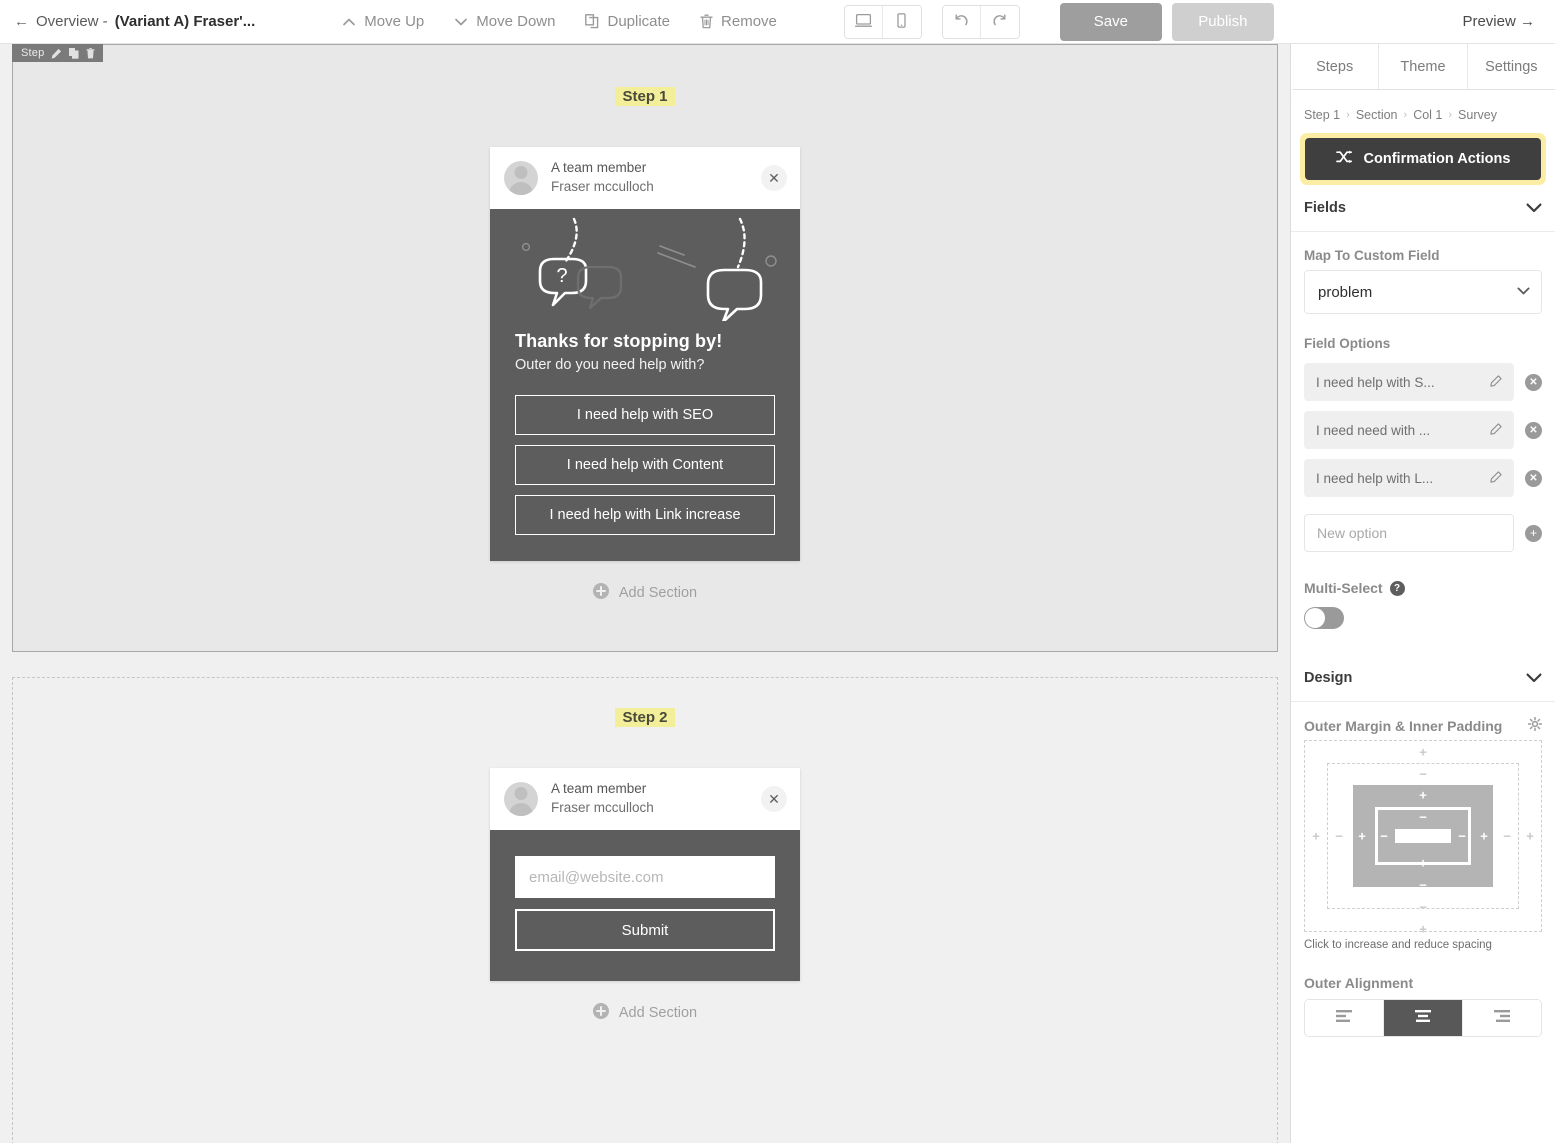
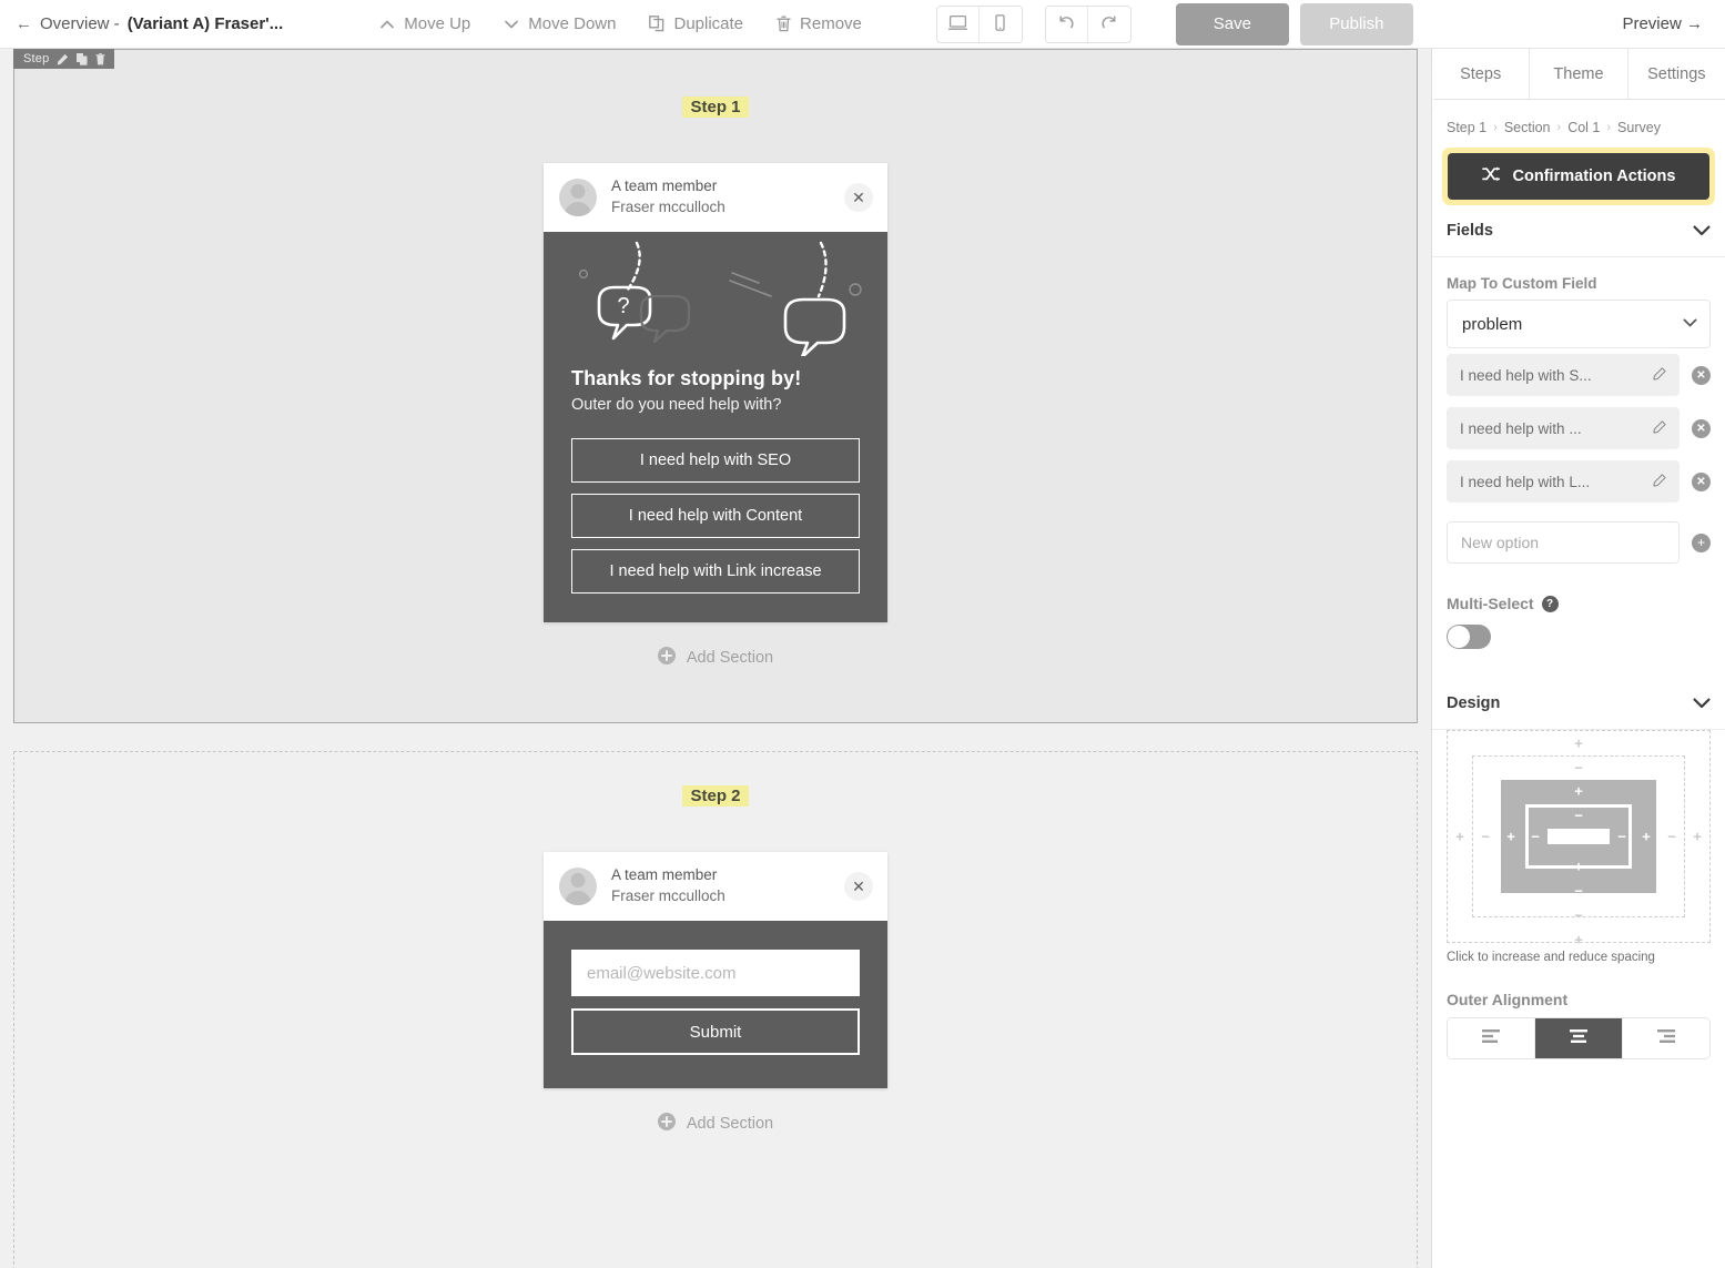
  ←
  Overview -
  (Variant A) Fraser'...
  Move Up
  Move Down
  Duplicate
  Remove
  Save
  Publish
  Preview →
  Step
  Step 1
  A team member
  Fraser mcculloch
  ✕
  ?
  Thanks for stopping by!
  Outer do you need help with?
  I need help with SEO
  I need help with Content
  I need help with Link increase
  Add Section
  Step 2
  A team member
  Fraser mcculloch
  ✕
  email@website.com
  Submit
  Add Section
  Steps
  Theme
  Settings
  Step 1
  ›
  Section
  ›
  Col 1
  ›
  Survey
  Confirmation Actions
  Fields
  Map To Custom Field
  problem
- Field Options
  I need help with S...
  ✕
- I need need with ...
+ I need help with ...
  ✕
  I need help with L...
  ✕
  New option
  +
  Multi-Select
  ?
  Design
- Outer Margin & Inner Padding
  +
  −
  +
  −
  −
  +
  −
  +
  +
  −
  +
  −
  −
  +
  −
  +
  Click to increase and reduce spacing
  Outer Alignment
